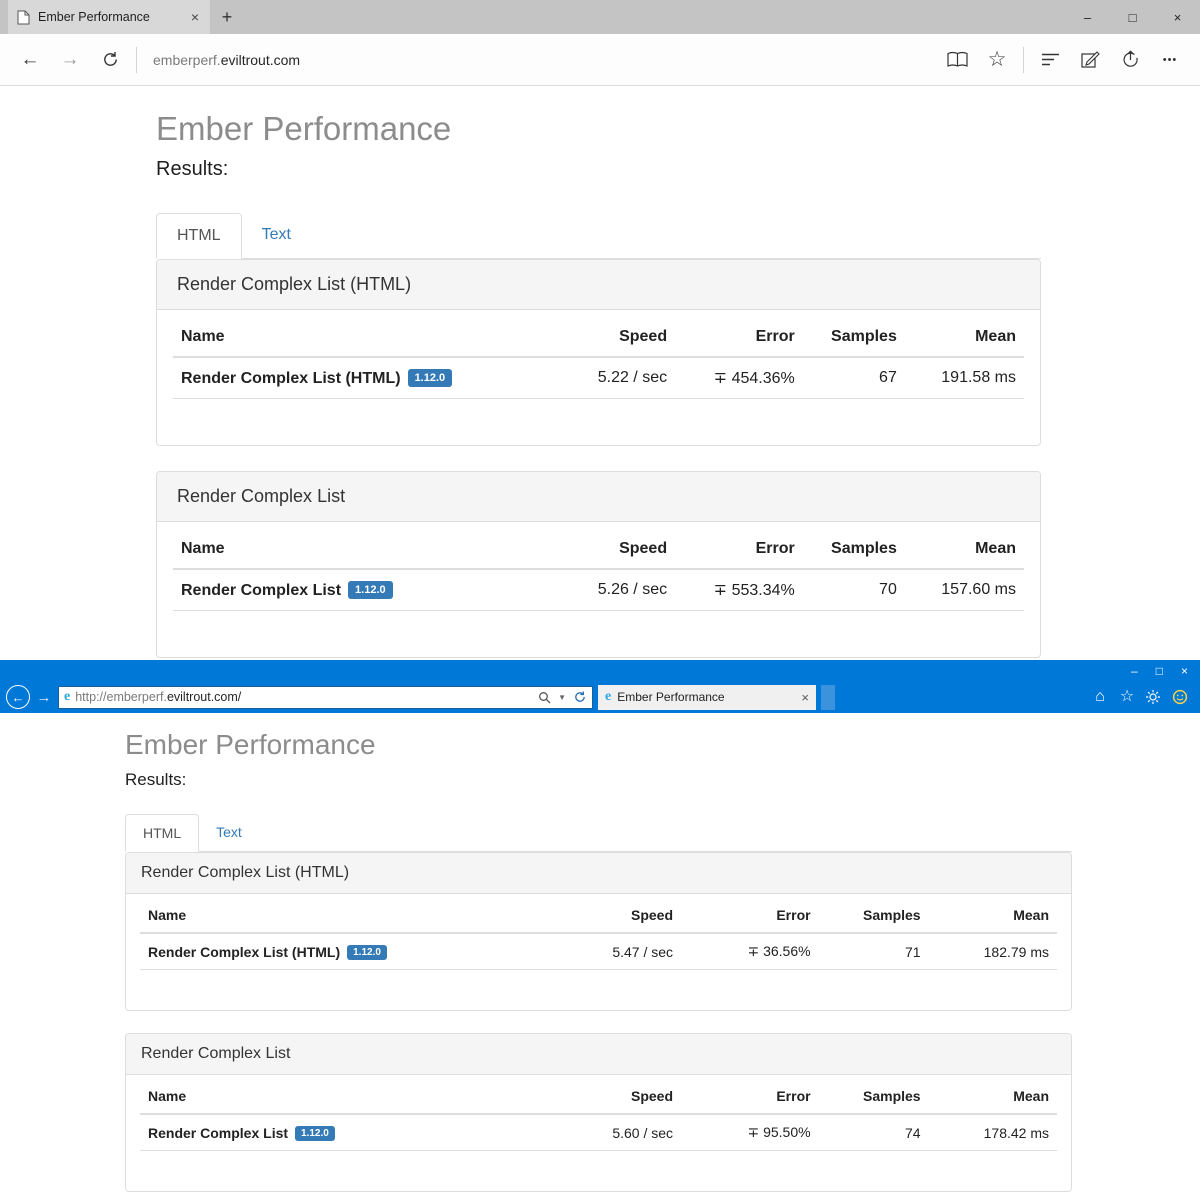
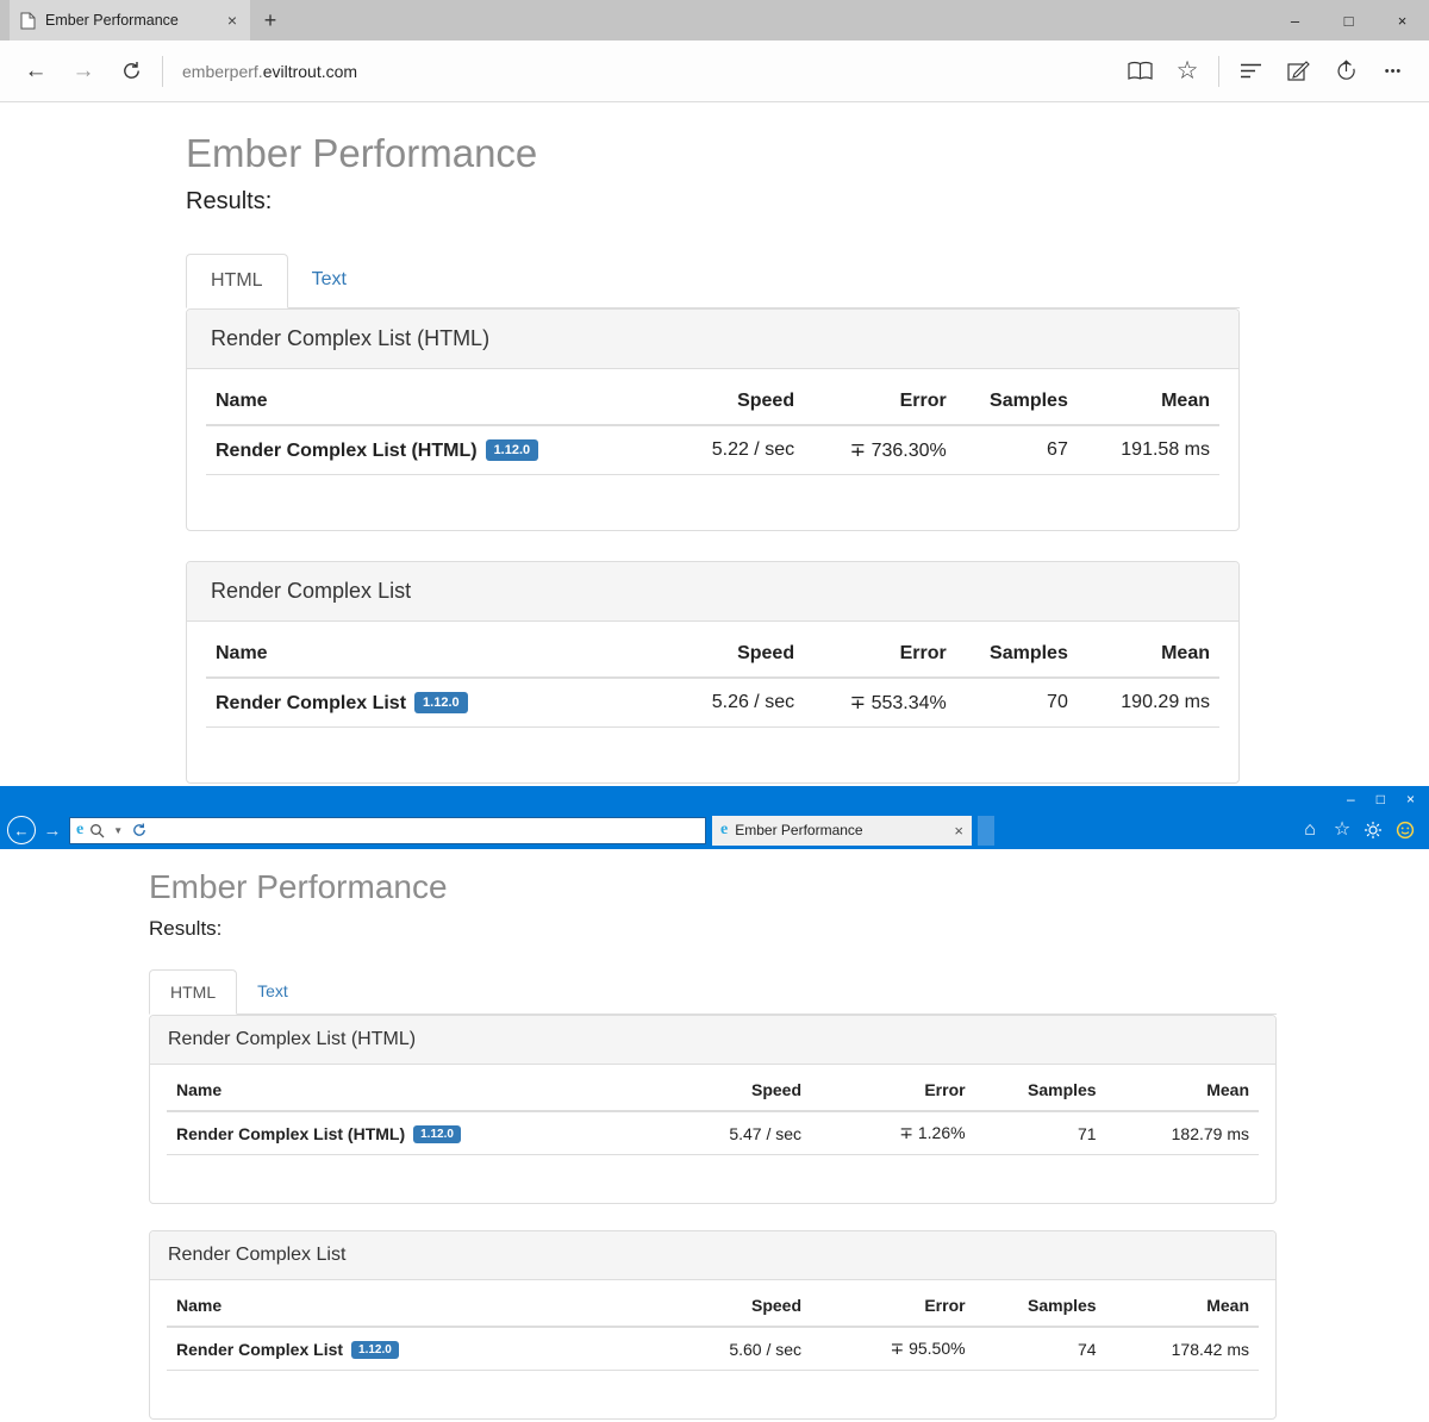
  Ember Performance
  ×
  +
  –
  □
  ×
  ←
  →
  emberperf.eviltrout.com
  ☆
  •••
  Ember Performance
  Results:
  HTML
  Text
  Render Complex List (HTML)
  Name	Speed	Error	Samples	Mean
- Render Complex List (HTML) 1.12.0	5.22 / sec	∓ 454.36%	67	191.58 ms
+ Render Complex List (HTML) 1.12.0	5.22 / sec	∓ 736.30%	67	191.58 ms
  Render Complex List
  Name	Speed	Error	Samples	Mean
- Render Complex List 1.12.0	5.26 / sec	∓ 553.34%	70	157.60 ms
+ Render Complex List 1.12.0	5.26 / sec	∓ 553.34%	70	190.29 ms
  –
  □
  ×
  ←
  →
  e
- http://emberperf.eviltrout.com/
  ▼
  e
  Ember Performance
  ×
  ⌂
  ☆
  Ember Performance
  Results:
  HTML
  Text
  Render Complex List (HTML)
  Name	Speed	Error	Samples	Mean
- Render Complex List (HTML) 1.12.0	5.47 / sec	∓ 36.56%	71	182.79 ms
+ Render Complex List (HTML) 1.12.0	5.47 / sec	∓ 1.26%	71	182.79 ms
  Render Complex List
  Name	Speed	Error	Samples	Mean
  Render Complex List 1.12.0	5.60 / sec	∓ 95.50%	74	178.42 ms
